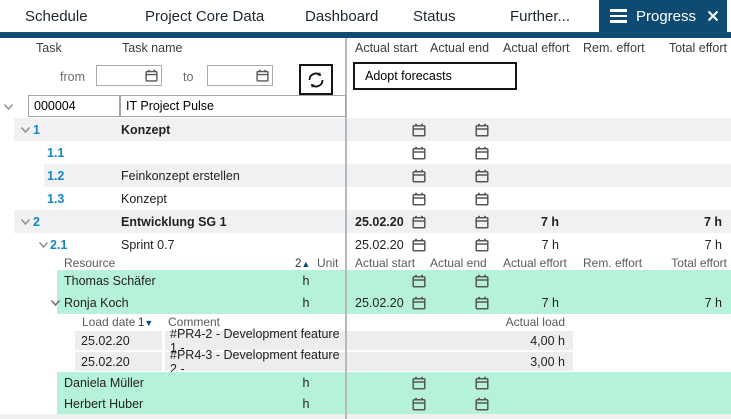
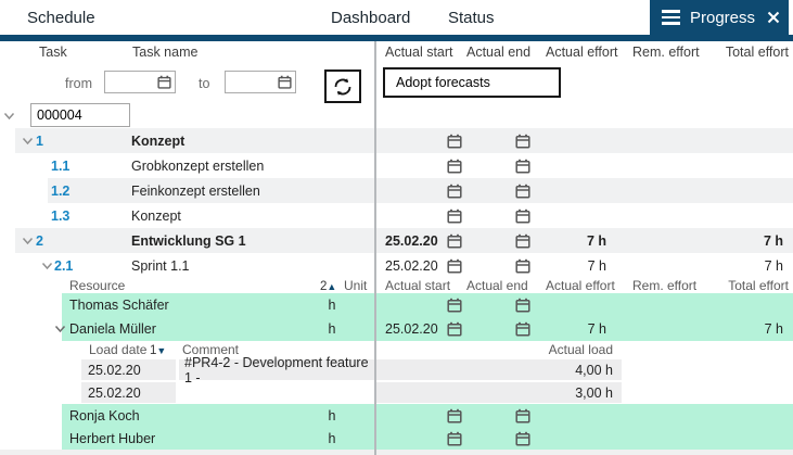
  Schedule
- Project Core Data
  Dashboard
  Status
- Further...
  Progress
  Task
  Task name
  Actual start
  Actual end
  Actual effort
  Rem. effort
  Total effort
  from
  to
  Adopt forecasts
  000004
- IT Project Pulse
  1
  Konzept
  1.1
+ Grobkonzept erstellen
  1.2
  Feinkonzept erstellen
  1.3
  Konzept
  2
  Entwicklung SG 1
  25.02.20
  7 h
  7 h
  2.1
- Sprint 0.7
+ Sprint 1.1
  25.02.20
  7 h
  7 h
  Resource
  2▲
  Unit
  Actual start
  Actual end
  Actual effort
  Rem. effort
  Total effort
  Thomas Schäfer
  h
- Ronja Koch
+ Daniela Müller
  h
  25.02.20
  7 h
  7 h
  Load date
  1▼
  Comment
  Actual load
  25.02.20
  #PR4-2 - Development feature 1 -
  4,00 h
  25.02.20
- #PR4-3 - Development feature 2 -
  3,00 h
- Daniela Müller
+ Ronja Koch
  h
  Herbert Huber
  h
